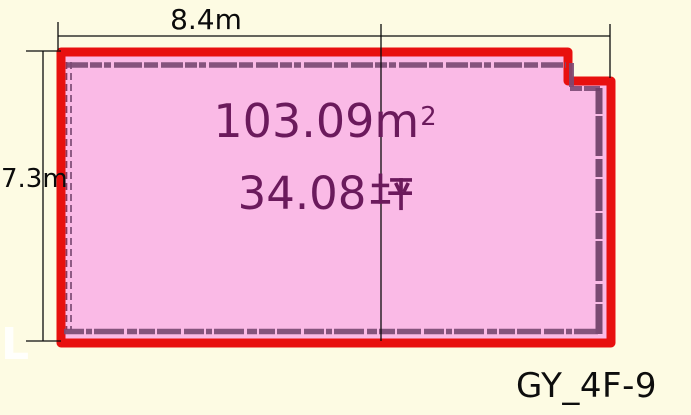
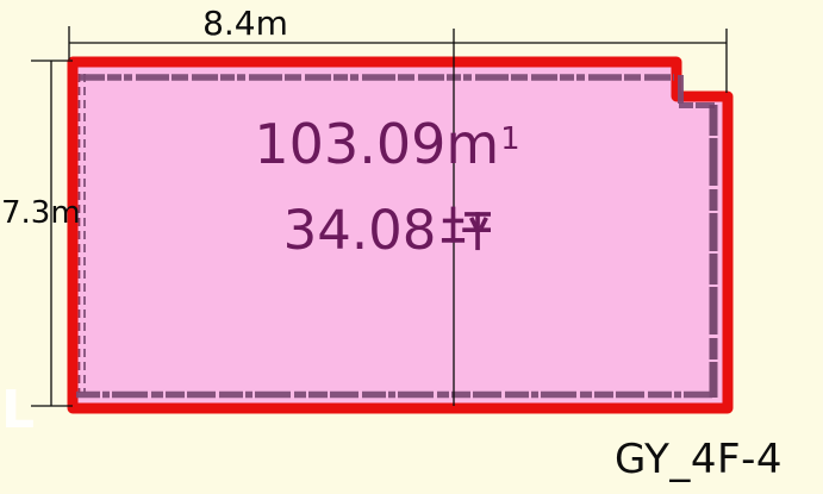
  8.4m
  7.3m
- 103.09m2
+ 103.09m1
  34.08
- GY_4F-9
+ GY_4F-4
  L
